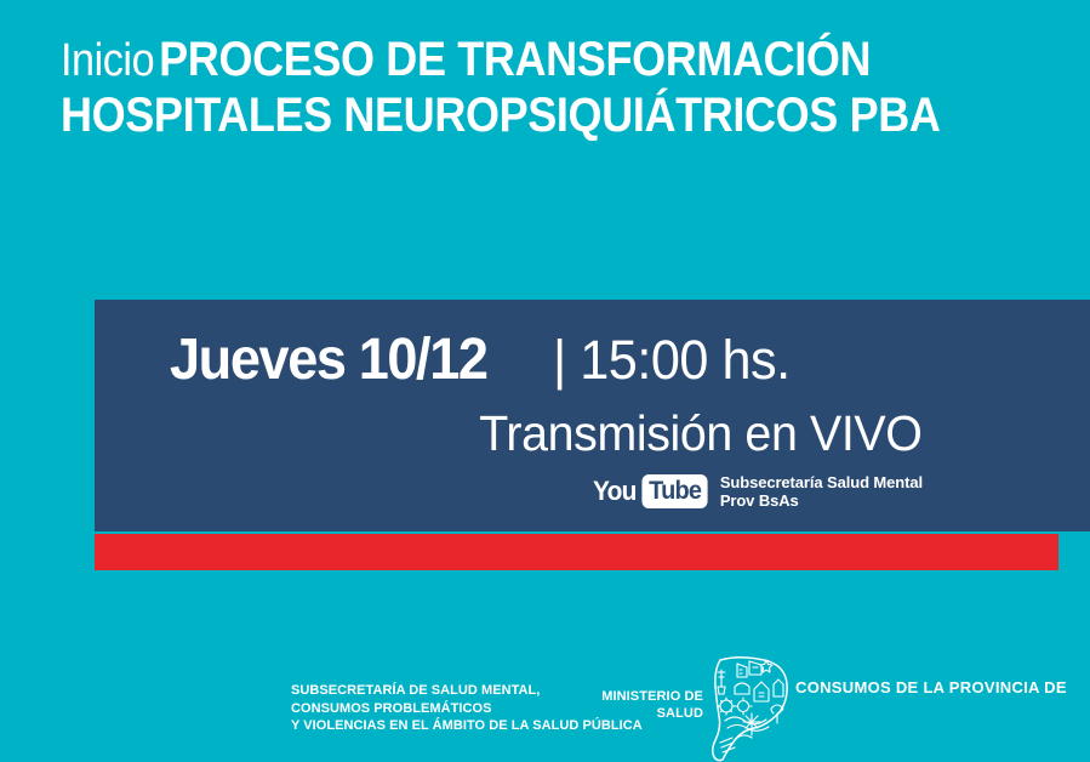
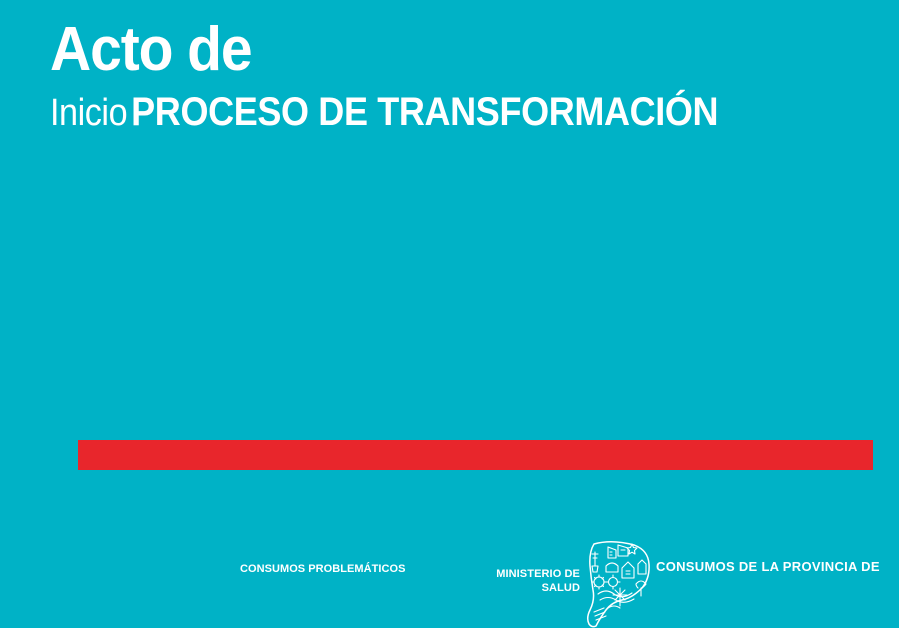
+ Acto de
  Inicio PROCESO DE TRANSFORMACIÓN
- HOSPITALES NEUROPSIQUIÁTRICOS PBA
- Jueves 10/12 | 15:00 hs.
- Transmisión en VIVO
- You
- Tube
- Subsecretaría Salud Mental
- Prov BsAs
- SUBSECRETARÍA DE SALUD MENTAL,
  CONSUMOS PROBLEMÁTICOS
- Y VIOLENCIAS EN EL ÁMBITO DE LA SALUD PÚBLICA
  MINISTERIO DE
  SALUD
  CONSUMOS DE LA PROVINCIA DE
